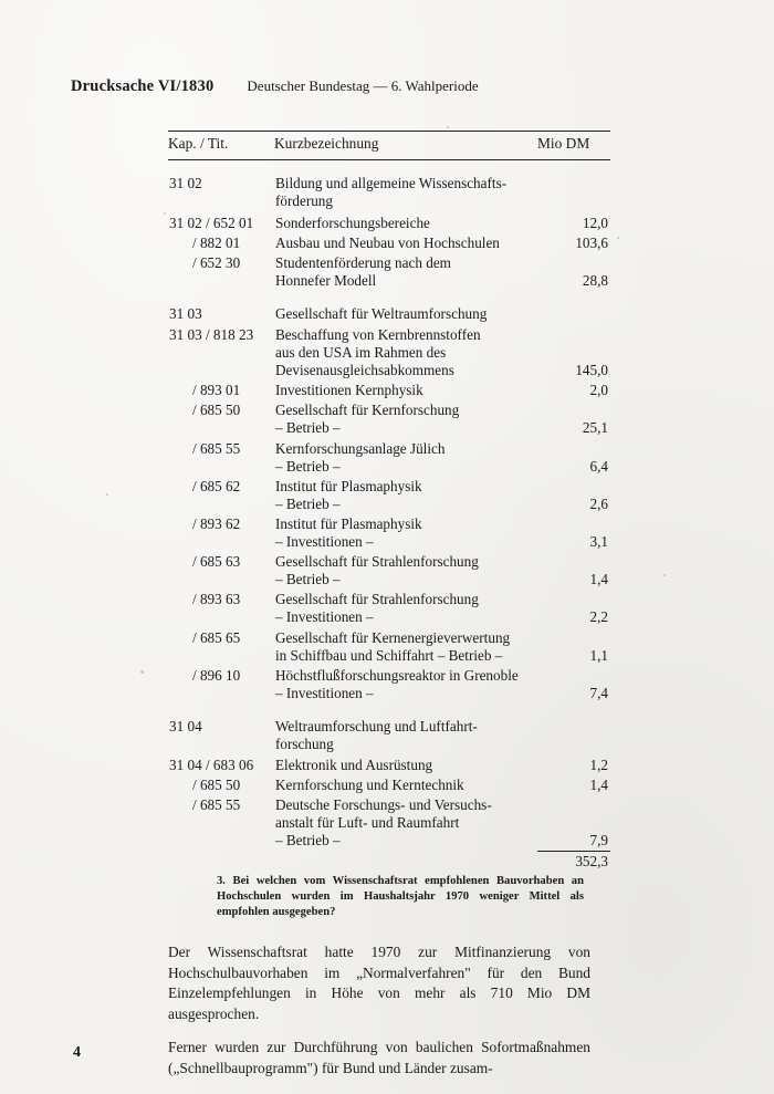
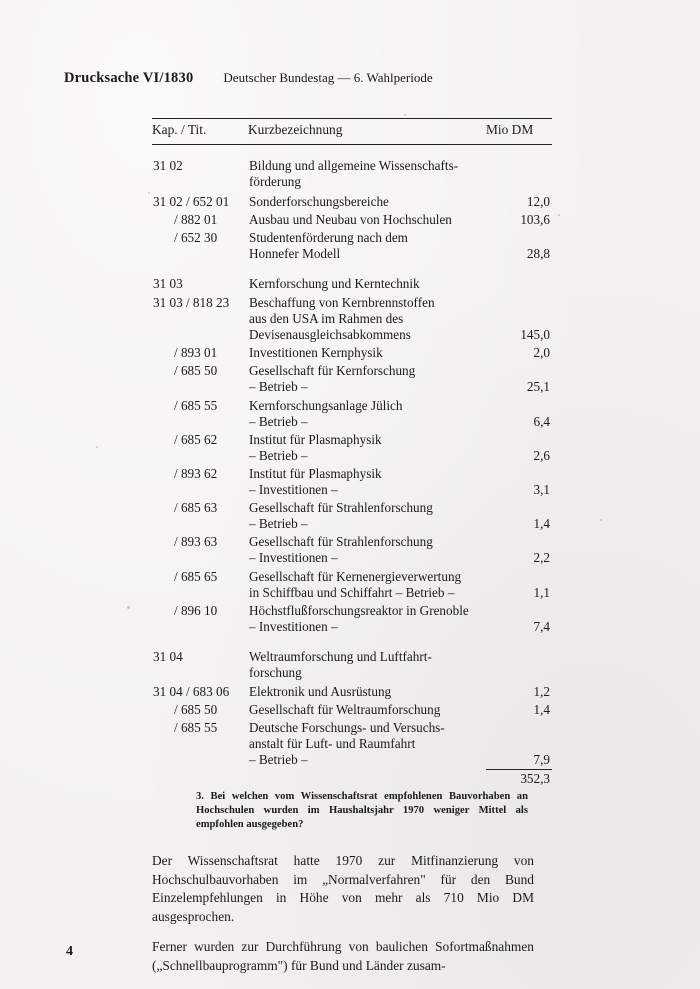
  Drucksache VI/1830
  Deutscher Bundestag — 6. Wahlperiode
  Kap. / Tit.	Kurzbezeichnung	Mio DM
  31 02	Bildung und allgemeine Wissenschafts-förderung
  31 02 / 652 01	Sonderforschungsbereiche	12,0
  / 882 01	Ausbau und Neubau von Hochschulen	103,6
  / 652 30	Studentenförderung nach demHonnefer Modell	28,8
- 31 03	Gesellschaft für Weltraumforschung
+ 31 03	Kernforschung und Kerntechnik
  31 03 / 818 23	Beschaffung von Kernbrennstoffenaus den USA im Rahmen desDevisenausgleichsabkommens	145,0
  / 893 01	Investitionen Kernphysik	2,0
  / 685 50	Gesellschaft für Kernforschung– Betrieb –	25,1
  / 685 55	Kernforschungsanlage Jülich– Betrieb –	6,4
  / 685 62	Institut für Plasmaphysik– Betrieb –	2,6
  / 893 62	Institut für Plasmaphysik– Investitionen –	3,1
  / 685 63	Gesellschaft für Strahlenforschung– Betrieb –	1,4
  / 893 63	Gesellschaft für Strahlenforschung– Investitionen –	2,2
  / 685 65	Gesellschaft für Kernenergieverwertungin Schiffbau und Schiffahrt – Betrieb –	1,1
  / 896 10	Höchstflußforschungsreaktor in Grenoble– Investitionen –	7,4
  31 04	Weltraumforschung und Luftfahrt-forschung
  31 04 / 683 06	Elektronik und Ausrüstung	1,2
- / 685 50	Kernforschung und Kerntechnik	1,4
+ / 685 50	Gesellschaft für Weltraumforschung	1,4
  / 685 55	Deutsche Forschungs- und Versuchs-anstalt für Luft- und Raumfahrt– Betrieb –	7,9
  		352,3
  3. Bei welchen vom Wissenschaftsrat empfohlenen Bauvorhaben an Hochschulen wurden im Haushaltsjahr 1970 weniger Mittel als empfohlen ausgegeben?
  Der Wissenschaftsrat hatte 1970 zur Mitfinanzierung von Hochschulbauvorhaben im „Normalverfahren" für den Bund Einzelempfehlungen in Höhe von mehr als 710 Mio DM ausgesprochen.
  Ferner wurden zur Durchführung von baulichen Sofortmaßnahmen („Schnellbauprogramm") für Bund und Länder zusam-
  4
